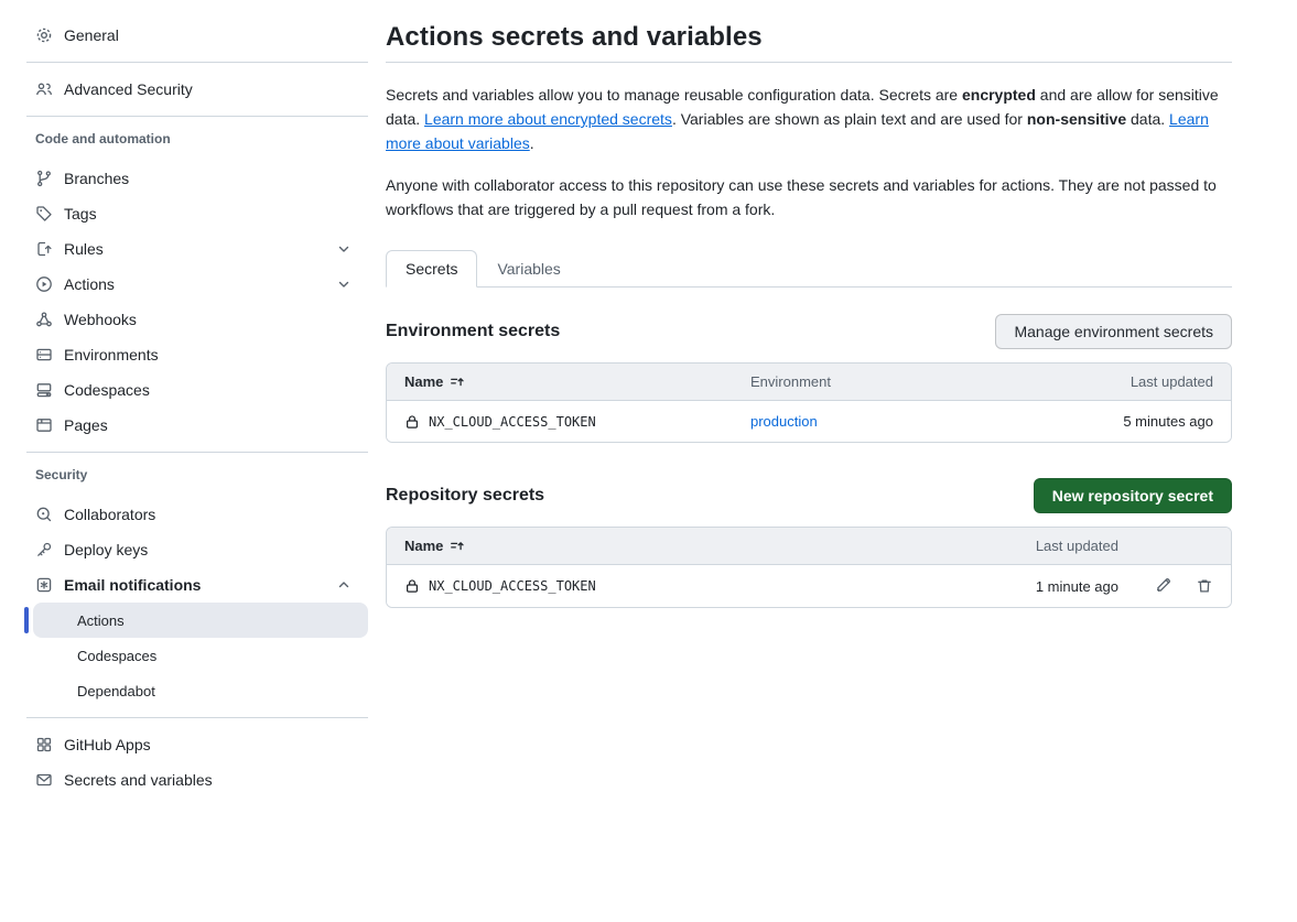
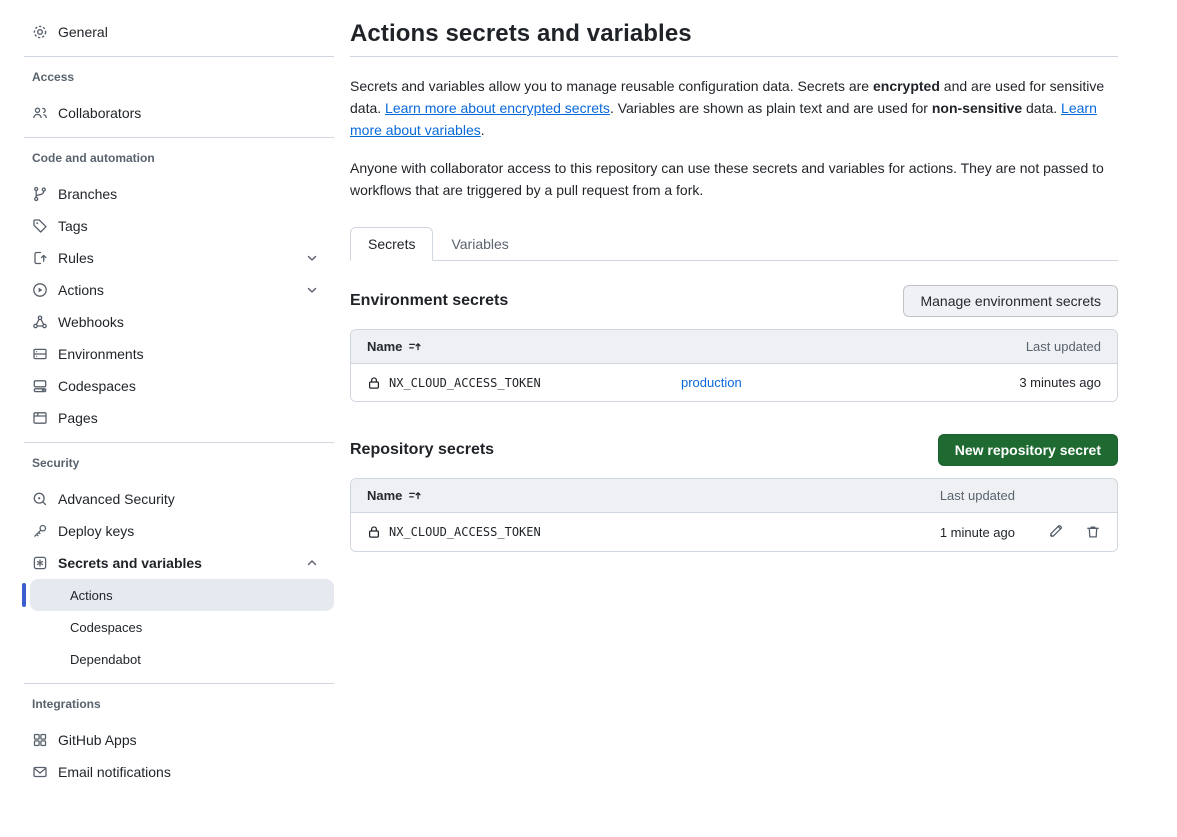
  General
+ Access
- Advanced Security
+ Collaborators
  Code and automation
  Branches
  Tags
  Rules
  Actions
  Webhooks
  Environments
  Codespaces
  Pages
  Security
- Collaborators
+ Advanced Security
  Deploy keys
- Email notifications
+ Secrets and variables
  Actions
  Codespaces
  Dependabot
+ Integrations
  GitHub Apps
- Secrets and variables
+ Email notifications
  Actions secrets and variables
- Secrets and variables allow you to manage reusable configuration data. Secrets are encrypted and are allow for sensitive data. Learn more about encrypted secrets. Variables are shown as plain text and are used for non-sensitive data. Learn more about variables.
+ Secrets and variables allow you to manage reusable configuration data. Secrets are encrypted and are used for sensitive data. Learn more about encrypted secrets. Variables are shown as plain text and are used for non-sensitive data. Learn more about variables.
  Anyone with collaborator access to this repository can use these secrets and variables for actions. They are not passed to workflows that are triggered by a pull request from a fork.
  Secrets
  Variables
  Environment secrets
  Manage environment secrets
  Name
- Environment
  Last updated
  NX_CLOUD_ACCESS_TOKEN
  production
- 5 minutes ago
+ 3 minutes ago
  Repository secrets
  New repository secret
  Name
  Last updated
  NX_CLOUD_ACCESS_TOKEN
  1 minute ago
